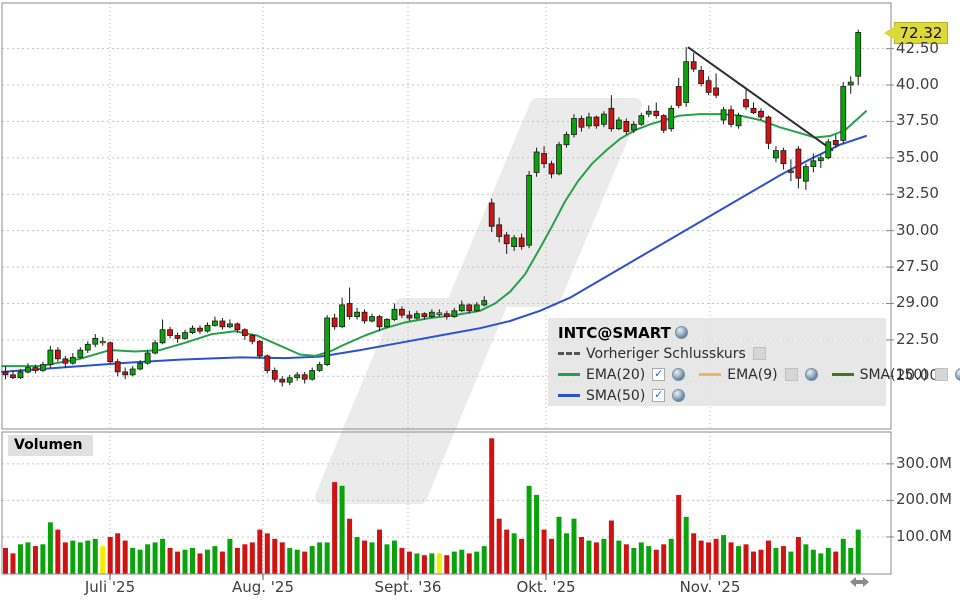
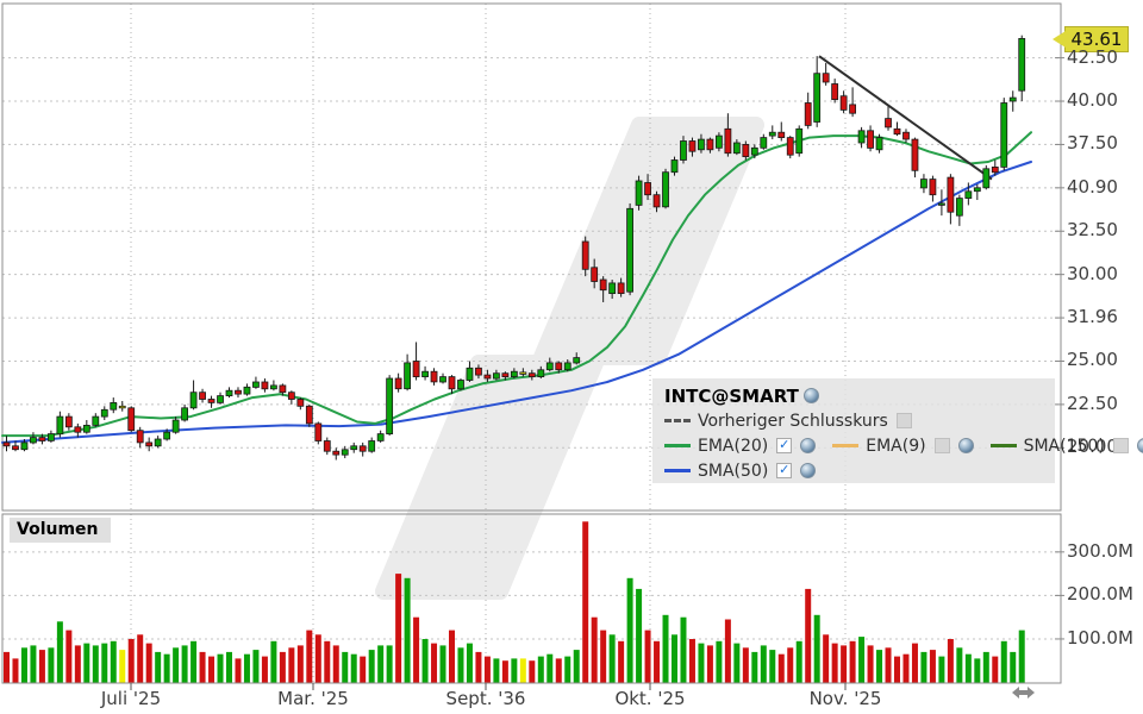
- 72.32
+ 43.61
  42.50
  40.00
  37.50
- 35.00
+ 40.90
  32.50
  30.00
- 27.50
+ 31.96
- 29.00
+ 25.00
  22.50
  20.0
  300.0M
  200.0M
  100.0M
  Juli '25
- Aug. '25
+ Mar. '25
  Sept. '36
  Okt. '25
  Nov. '25
  Volumen
  INTC@SMART
  Vorheriger Schlusskurs
  EMA(20)
  ✓
  EMA(9)
  SMA(150)
  SMA(50)
  ✓
